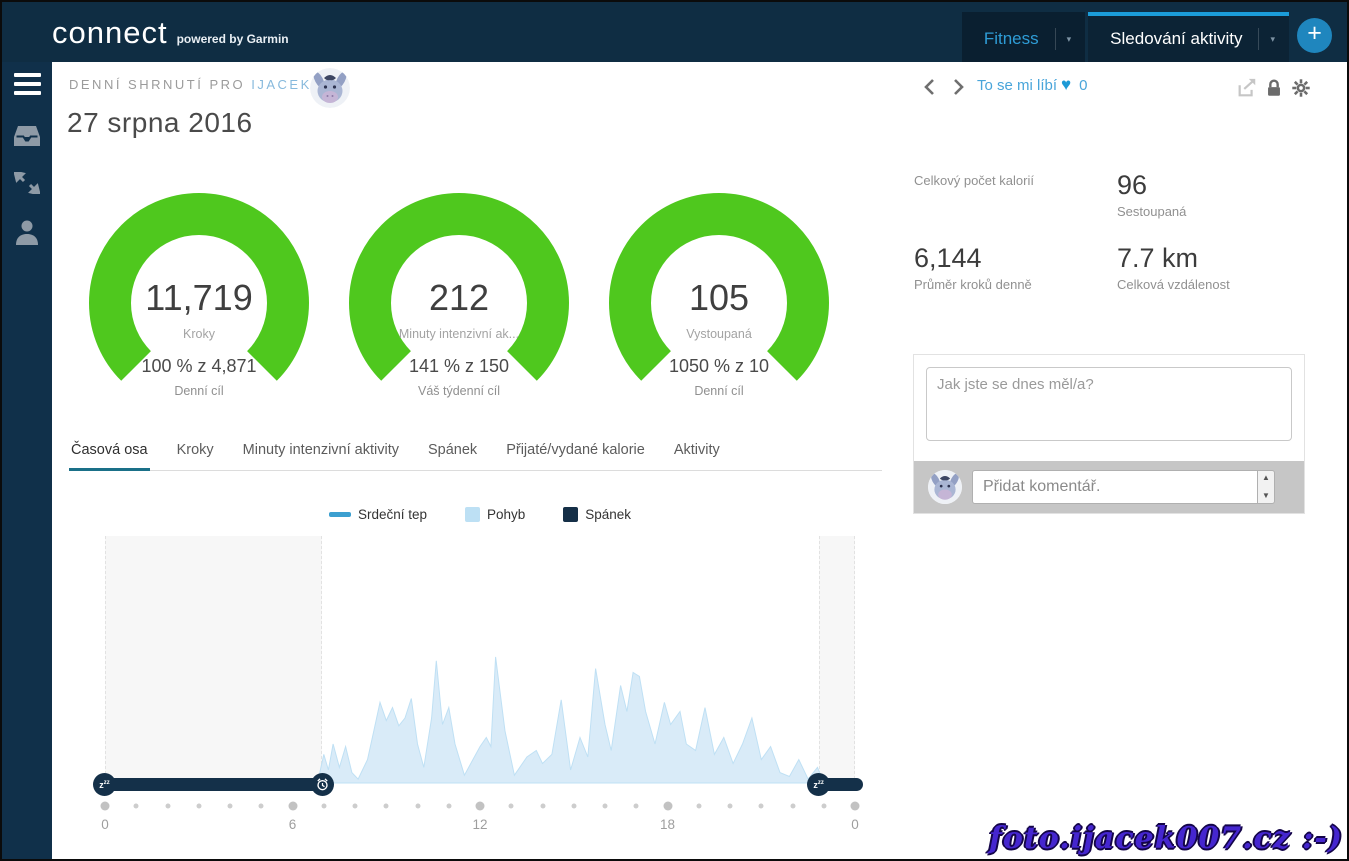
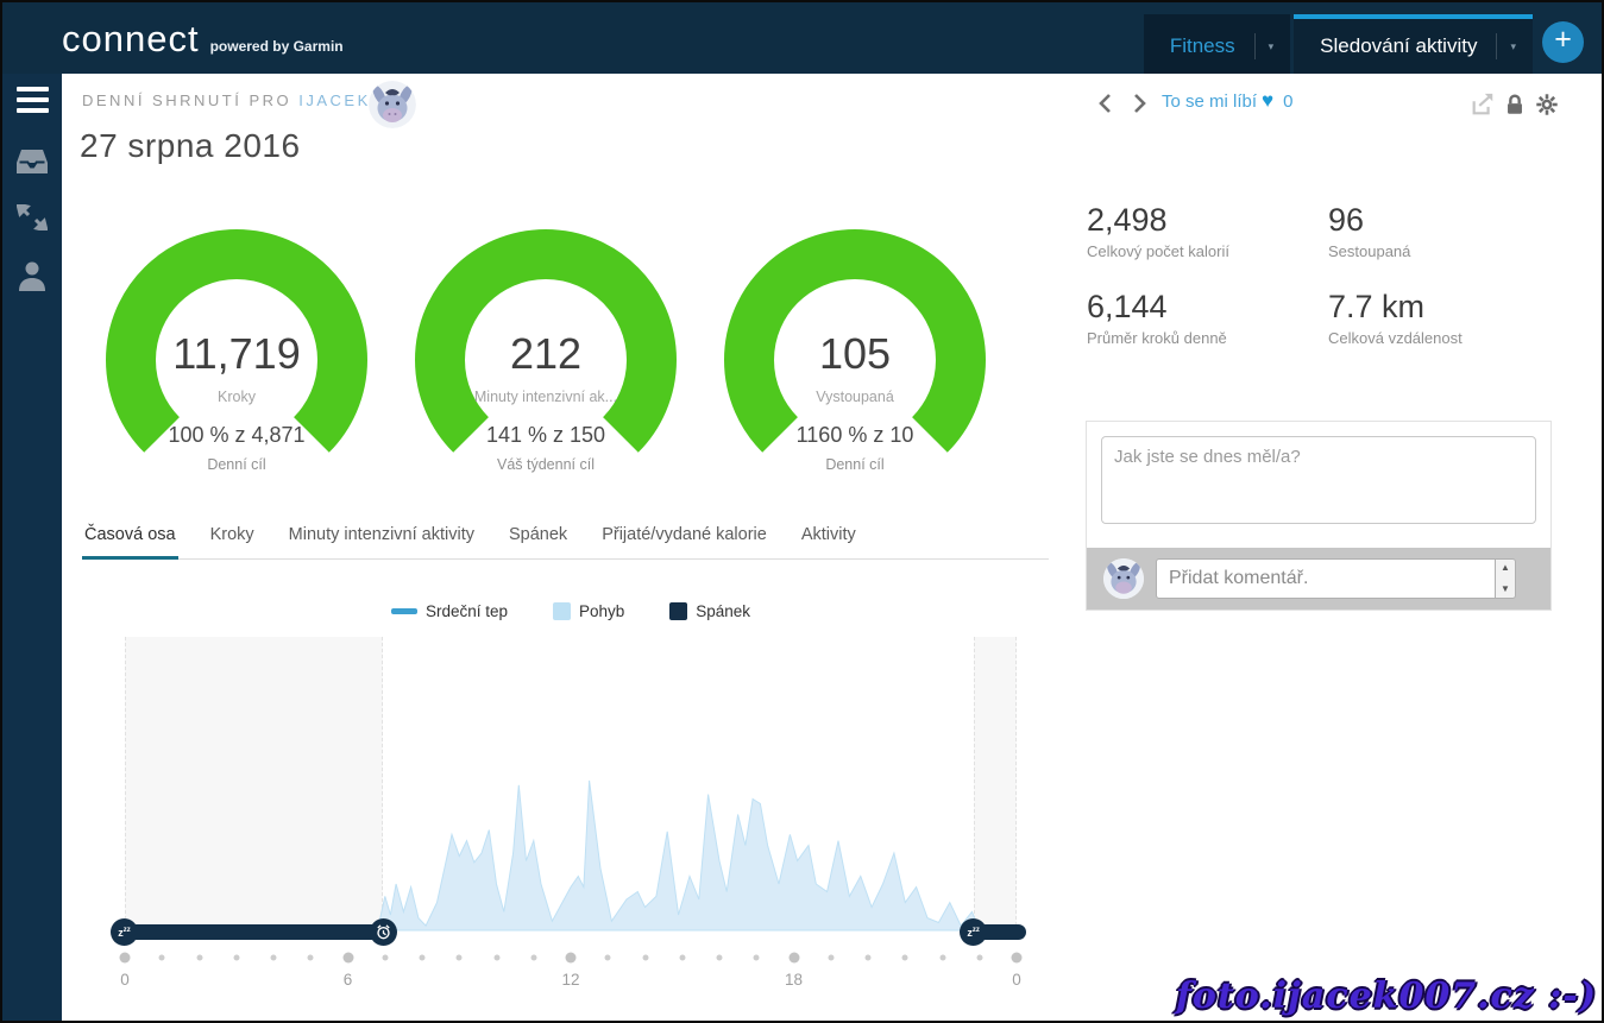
  connect
  powered by Garmin
  Fitness
  ▾
  Sledování aktivity
  ▾
  +
  DENNÍ SHRNUTÍ PRO IJACEK
  27 srpna 2016
  11,719
  Kroky
  100 % z 4,871
  Denní cíl
  212
  Minuty intenzivní ak...
  141 % z 150
  Váš týdenní cíl
  105
  Vystoupaná
- 1050 % z 10
+ 1160 % z 10
  Denní cíl
  Časová osa
  Kroky
  Minuty intenzivní aktivity
  Spánek
  Přijaté/vydané kalorie
  Aktivity
  Srdeční tep
  Pohyb
  Spánek
  0
  6
  12
  18
  0
  To se mi líbí
  ♥
  0
+ 2,498
  Celkový počet kalorií
  96
  Sestoupaná
  6,144
  Průměr kroků denně
  7.7 km
  Celková vzdálenost
  Jak jste se dnes měl/a?
  Přidat komentář.
  ▲
  ▼
  foto.ijacek007.cz :-)
